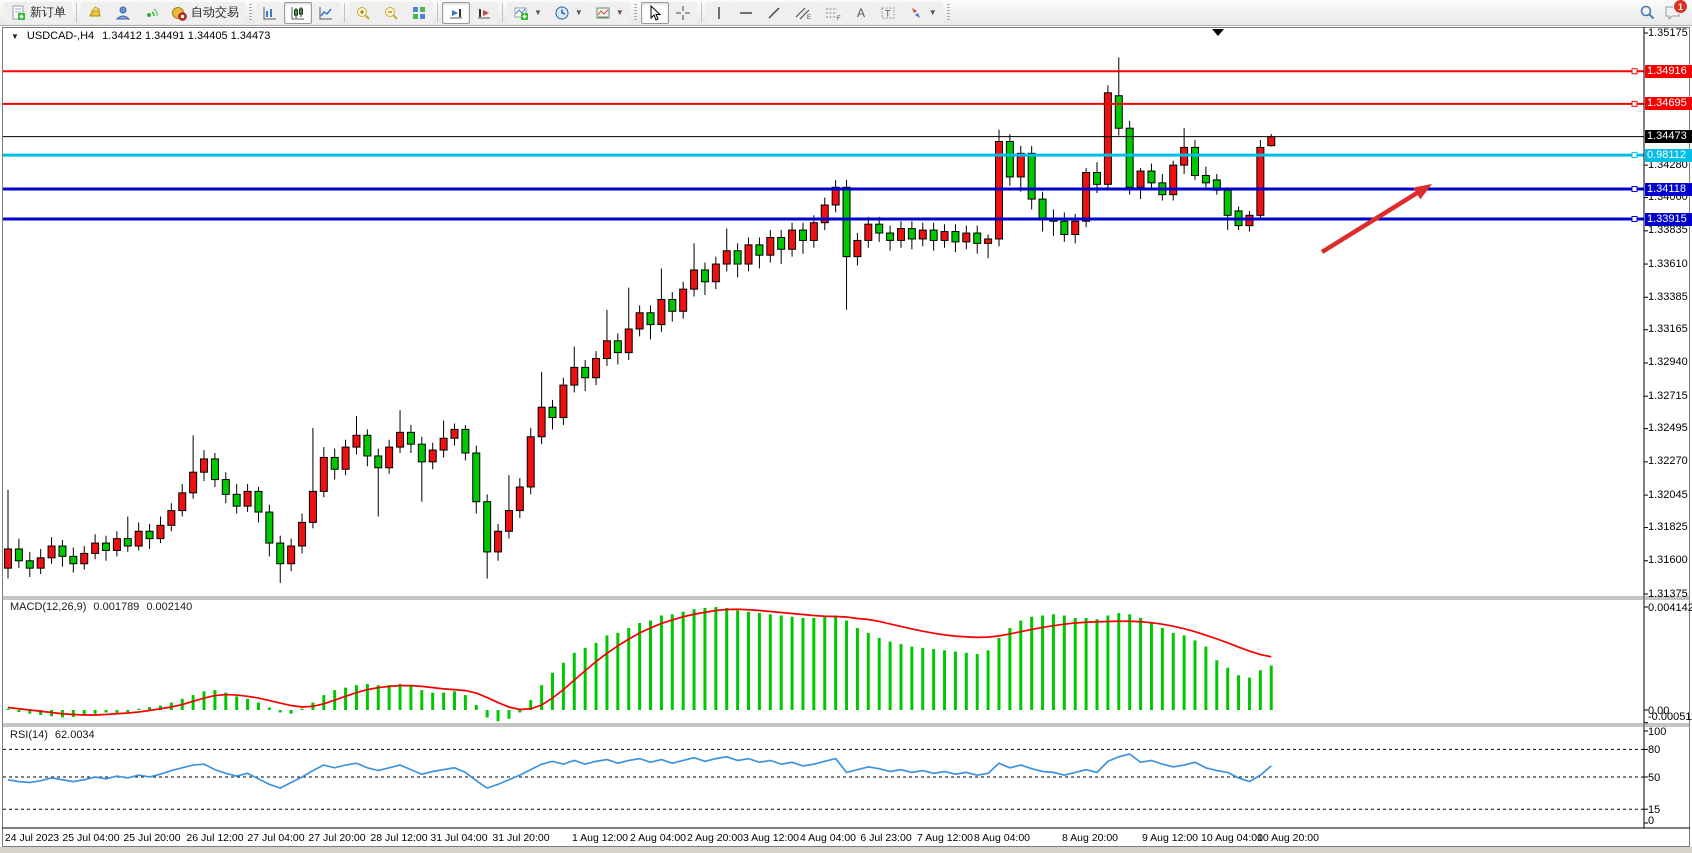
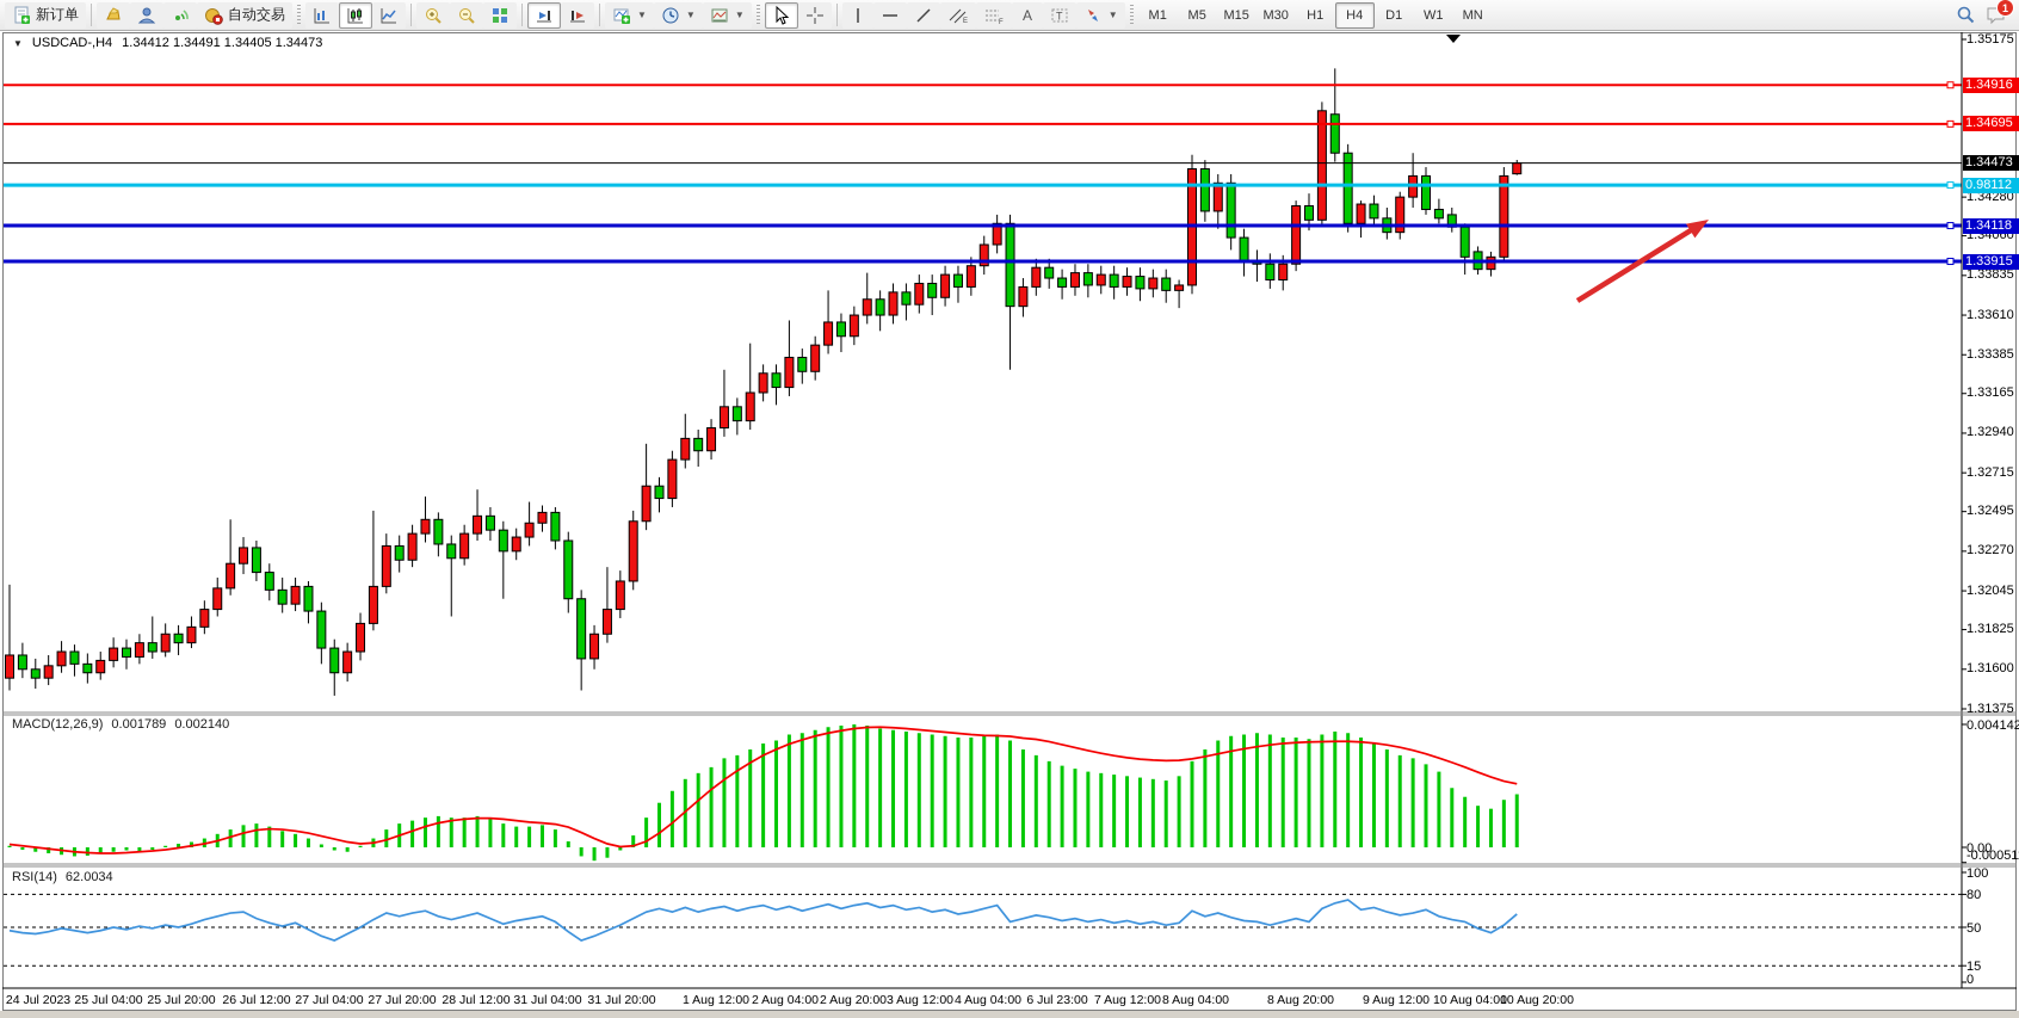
  新订单
  自动交易
  ▼
  ▼
  ▼
  A
  T
  ▼
+ M1
+ M5
+ M15
+ M30
+ H1
+ H4
+ D1
+ W1
+ MN
  1
  ▼
  USDCAD-,H4
  1.34412 1.34491 1.34405 1.34473
  MACD(12,26,9)
  0.001789
  0.002140
  RSI(14)
  62.0034
  1.35175
  1.34280
  1.34060
  1.33835
  1.33610
  1.33385
  1.33165
  1.32940
  1.32715
  1.32495
  1.32270
  1.32045
  1.31825
  1.31600
  1.31375
  1.34916
  1.34695
  0.98112
  1.34118
  1.33915
  1.34473
  0.004142
  0.00
  -0.00051
  100
  80
  50
  15
  0
  24 Jul 2023
  25 Jul 04:00
  25 Jul 20:00
  26 Jul 12:00
  27 Jul 04:00
  27 Jul 20:00
  28 Jul 12:00
  31 Jul 04:00
  31 Jul 20:00
  1 Aug 12:00
  2 Aug 04:00
  2 Aug 20:00
  3 Aug 12:00
  4 Aug 04:00
  6 Jul 23:00
  7 Aug 12:00
  8 Aug 04:00
  8 Aug 20:00
  9 Aug 12:00
  10 Aug 04:00
  10 Aug 20:00
